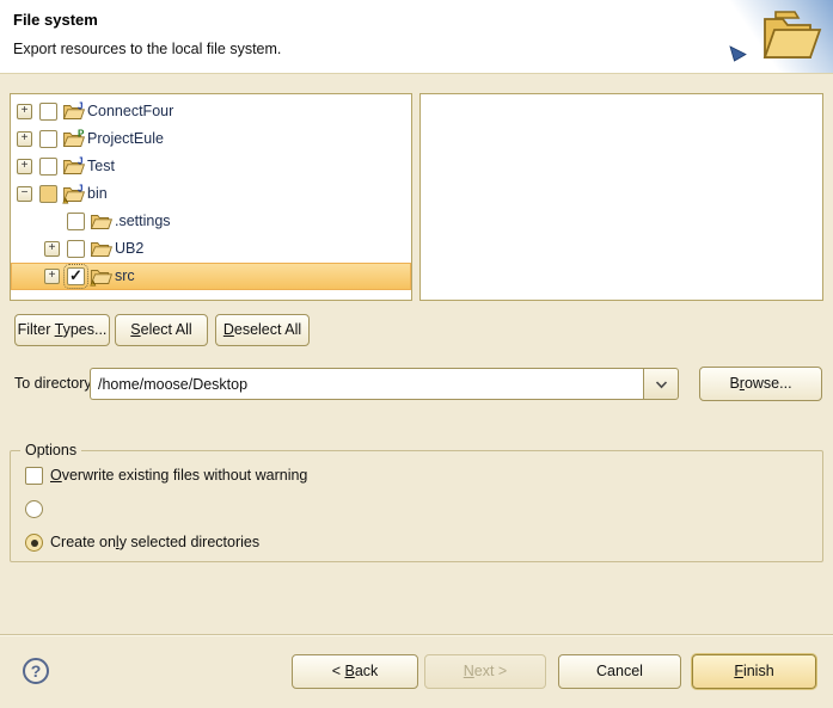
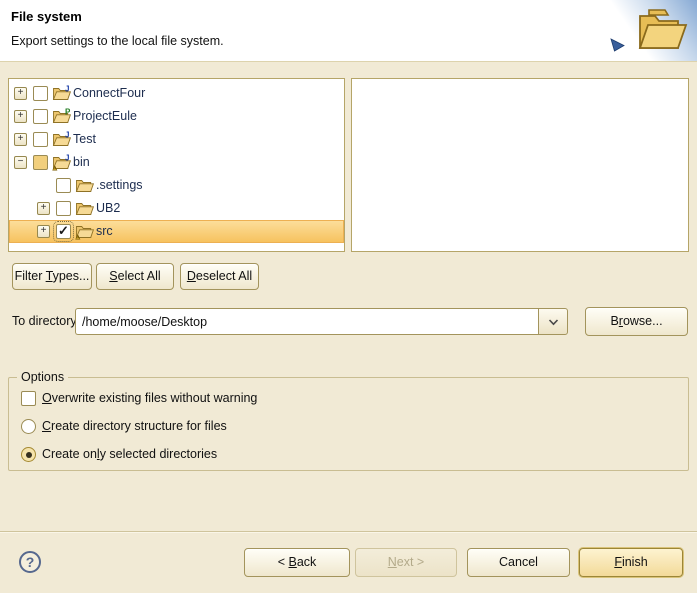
  File system
- Export resources to the local file system.
+ Export settings to the local file system.
  +
  J
  ConnectFour
  +
  P
  ProjectEule
  +
  J
  Test
  −
  J
  bin
  .settings
  +
  UB2
  +
  src
  Filter Types...
  Select All
  Deselect All
  To directory
  /home/moose/Desktop
  Browse...
  Options
  Overwrite existing files without warning
+ Create directory structure for files
  Create only selected directories
  ?
  < Back
  Next >
  Cancel
  Finish
